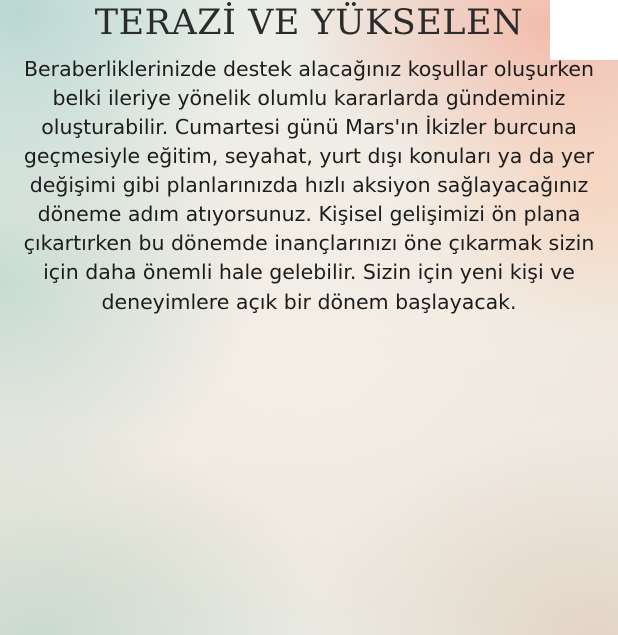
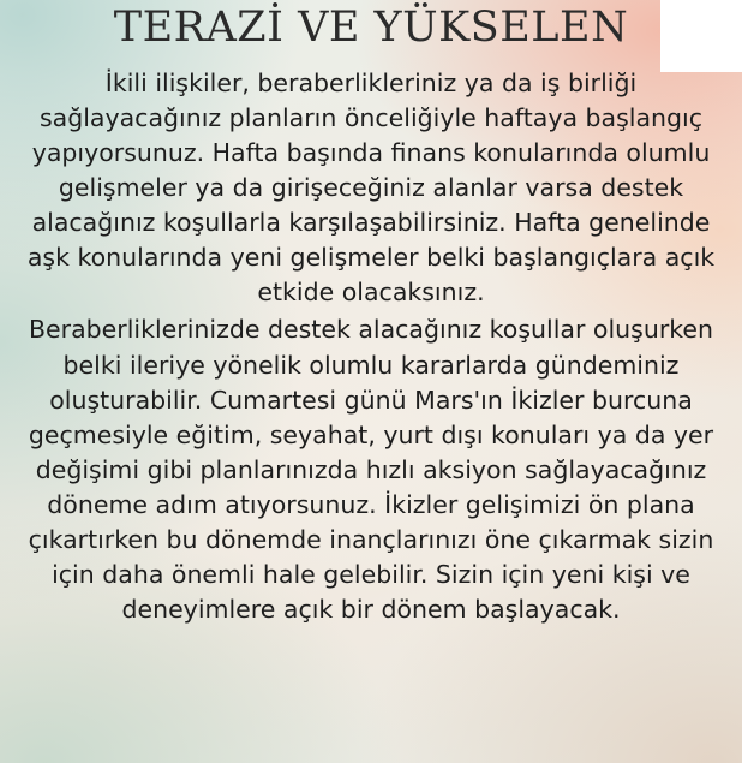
  TERAZİ VE YÜKSELEN
+ İkili ilişkiler, beraberlikleriniz ya da iş birliği sağlayacağınız planların önceliğiyle haftaya başlangıç yapıyorsunuz. Hafta başında finans konularında olumlu gelişmeler ya da girişeceğiniz alanlar varsa destek alacağınız koşullarla karşılaşabilirsiniz. Hafta genelinde aşk konularında yeni gelişmeler belki başlangıçlara açık etkide olacaksınız.
- Beraberliklerinizde destek alacağınız koşullar oluşurken belki ileriye yönelik olumlu kararlarda gündeminiz oluşturabilir. Cumartesi günü Mars'ın İkizler burcuna geçmesiyle eğitim, seyahat, yurt dışı konuları ya da yer değişimi gibi planlarınızda hızlı aksiyon sağlayacağınız döneme adım atıyorsunuz. Kişisel gelişimizi ön plana çıkartırken bu dönemde inançlarınızı öne çıkarmak sizin için daha önemli hale gelebilir. Sizin için yeni kişi ve deneyimlere açık bir dönem başlayacak.
+ Beraberliklerinizde destek alacağınız koşullar oluşurken belki ileriye yönelik olumlu kararlarda gündeminiz oluşturabilir. Cumartesi günü Mars'ın İkizler burcuna geçmesiyle eğitim, seyahat, yurt dışı konuları ya da yer değişimi gibi planlarınızda hızlı aksiyon sağlayacağınız döneme adım atıyorsunuz. İkizler gelişimizi ön plana çıkartırken bu dönemde inançlarınızı öne çıkarmak sizin için daha önemli hale gelebilir. Sizin için yeni kişi ve deneyimlere açık bir dönem başlayacak.
